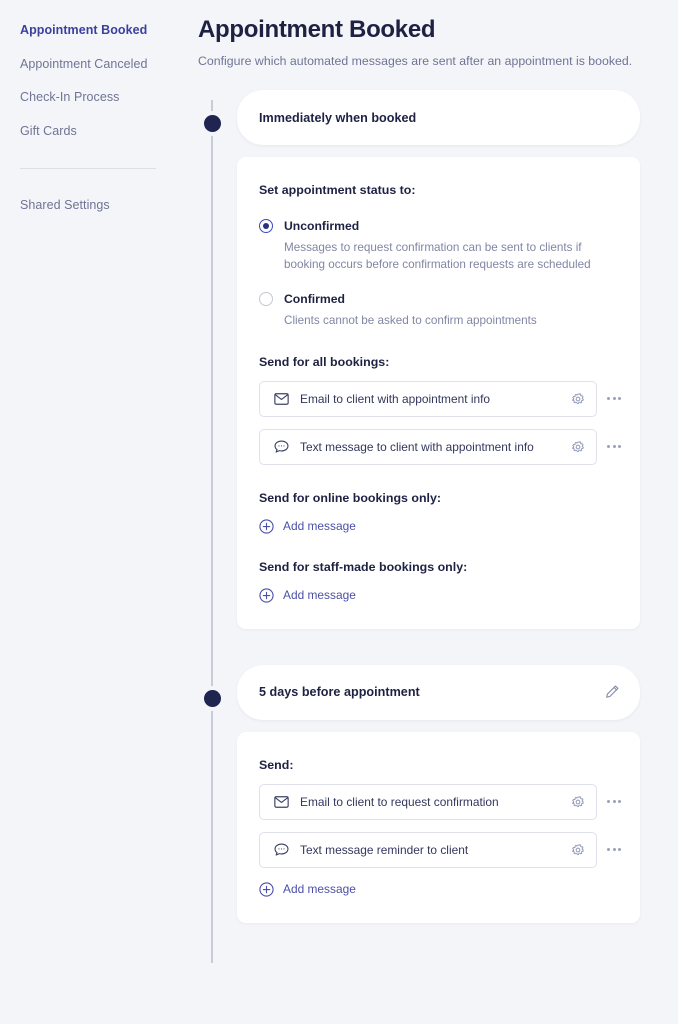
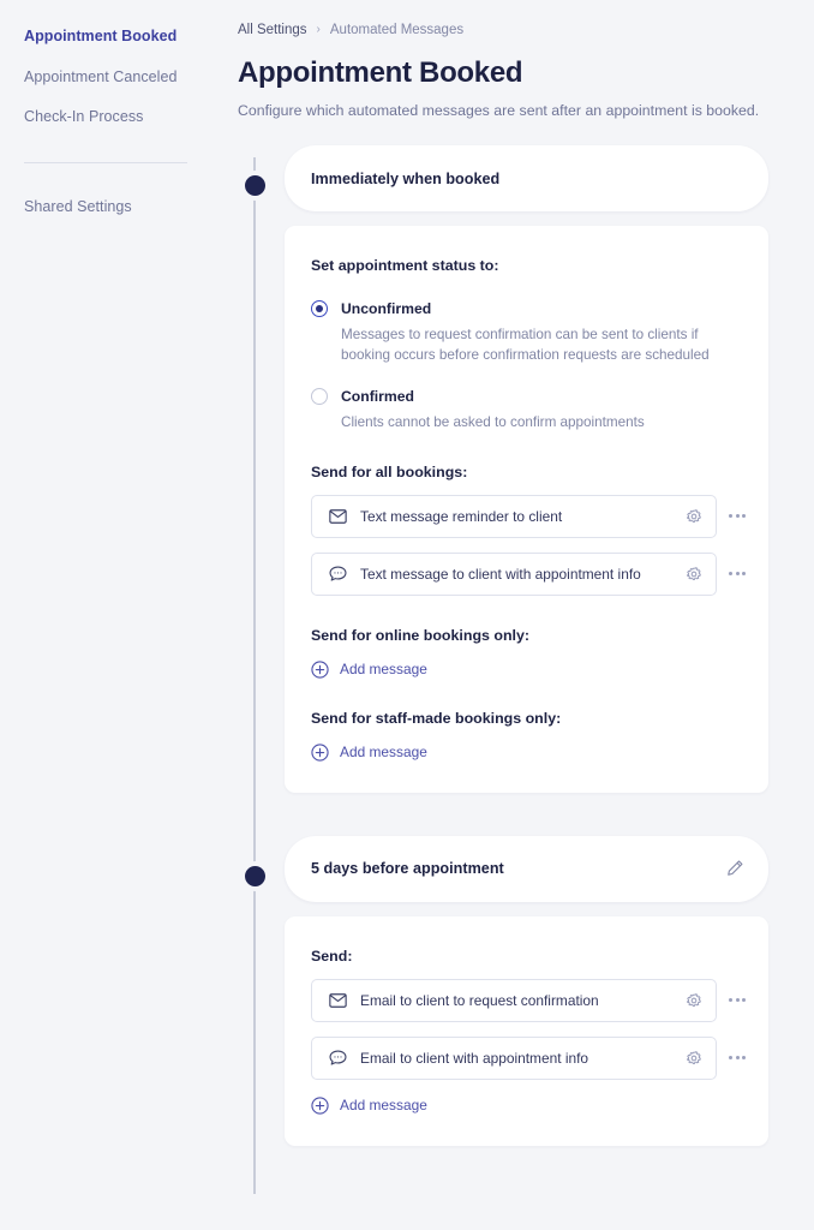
  Appointment Booked
  Appointment Canceled
  Check-In Process
- Gift Cards
  Shared Settings
+ All Settings
+ ›
+ Automated Messages
  Appointment Booked
  Configure which automated messages are sent after an appointment is booked.
  Immediately when booked
  Set appointment status to:
  Unconfirmed
  Messages to request confirmation can be sent to clients if booking occurs before confirmation requests are scheduled
  Confirmed
  Clients cannot be asked to confirm appointments
  Send for all bookings:
- Email to client with appointment info
+ Text message reminder to client
  Text message to client with appointment info
  Send for online bookings only:
  Add message
  Send for staff-made bookings only:
  Add message
  5 days before appointment
  Send:
  Email to client to request confirmation
- Text message reminder to client
+ Email to client with appointment info
  Add message
